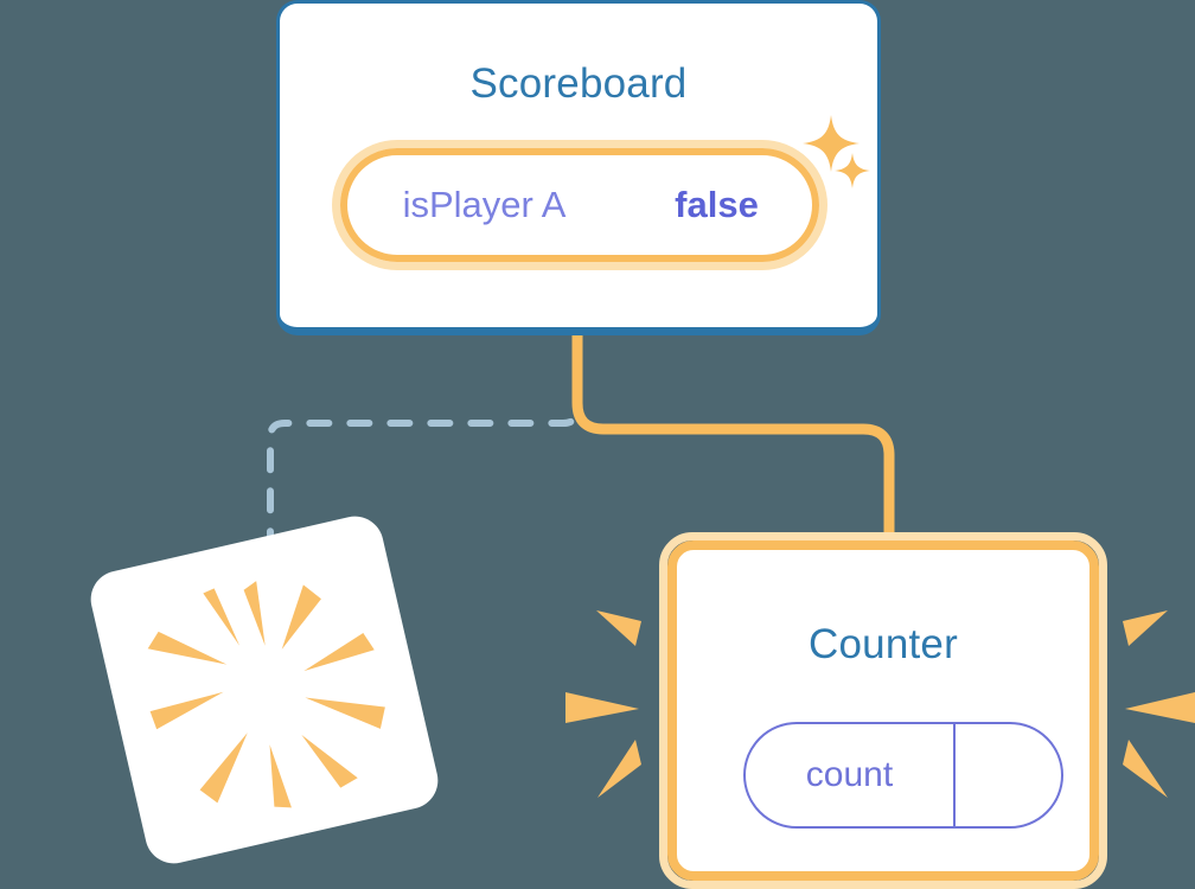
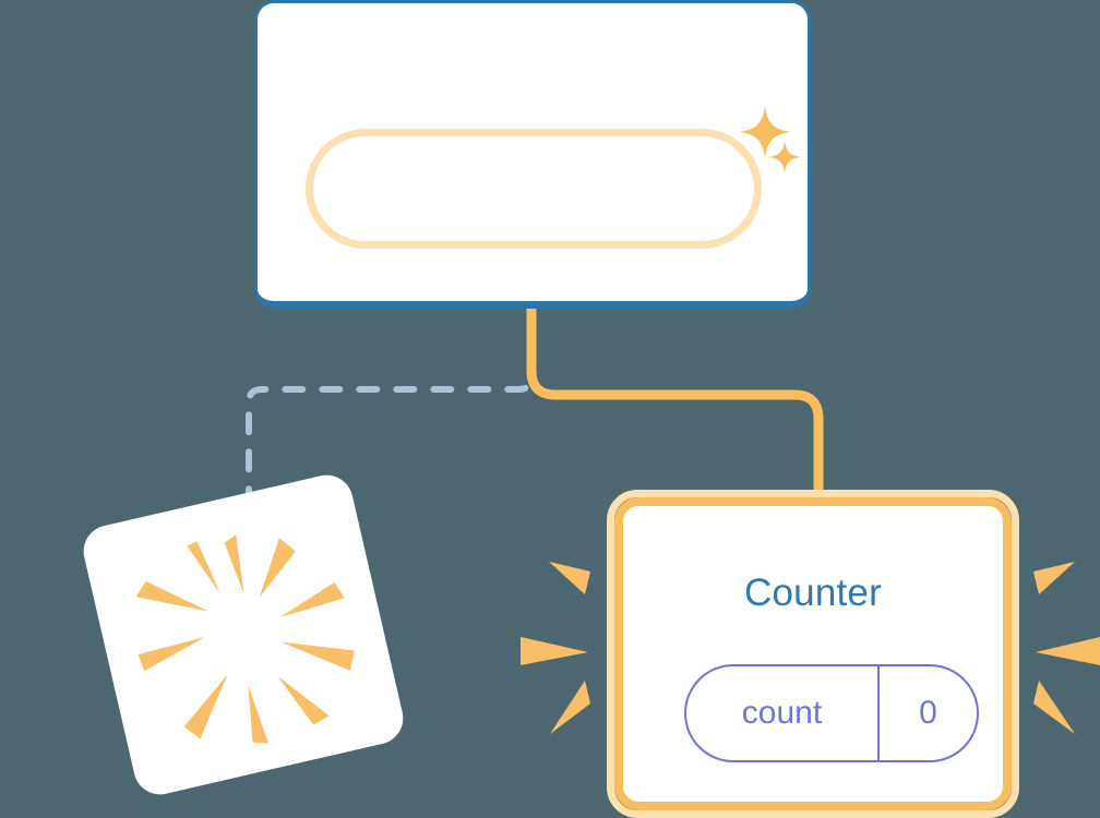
- Scoreboard
- isPlayer A
- false
  Counter
  count
+ 0
